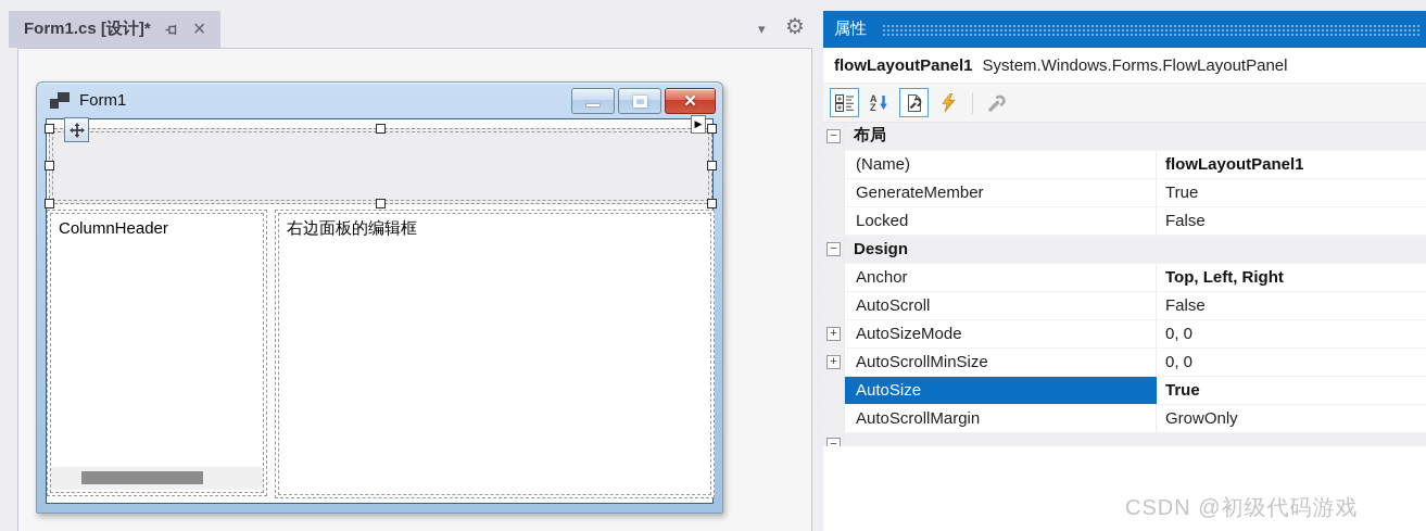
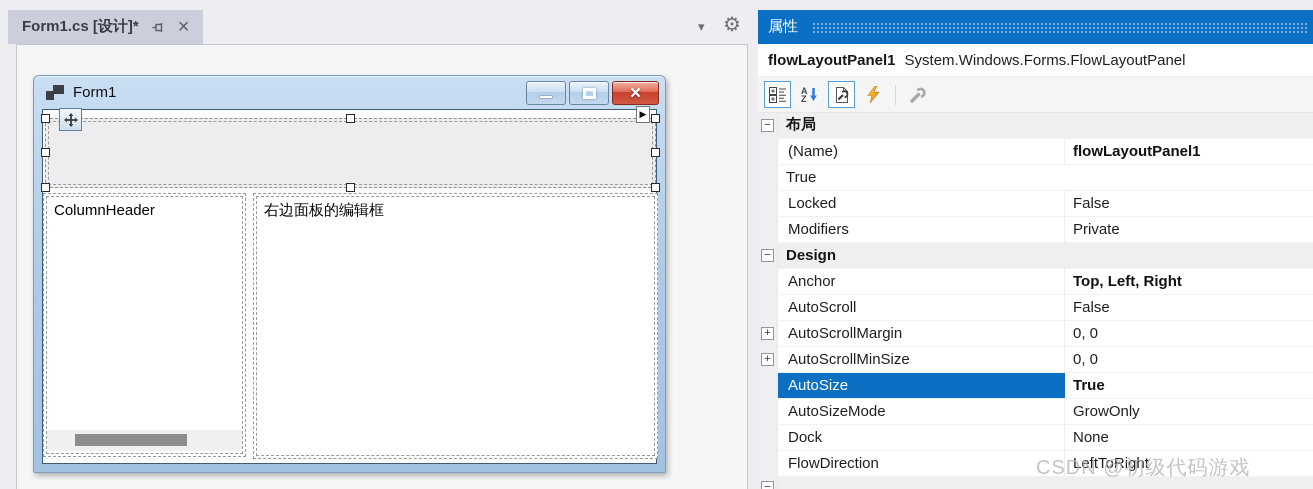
  Form1.cs [设计]*
  ×
  ▾
  ⚙
  Form1
  ×
  ▶
  ColumnHeader
  右边面板的编辑框
  属性
  flowLayoutPanel1
  System.Windows.Forms.FlowLayoutPanel
  A
  Z
  −
  布局
  (Name)
  flowLayoutPanel1
- GenerateMember
  True
  Locked
  False
+ Modifiers
+ Private
  −
  Design
  Anchor
  Top, Left, Right
  AutoScroll
  False
  +
- AutoSizeMode
+ AutoScrollMargin
  0, 0
  +
  AutoScrollMinSize
  0, 0
  AutoSize
  True
- AutoScrollMargin
+ AutoSizeMode
  GrowOnly
+ Dock
+ None
+ FlowDirection
+ LeftToRight
  −
  CSDN @初级代码游戏
